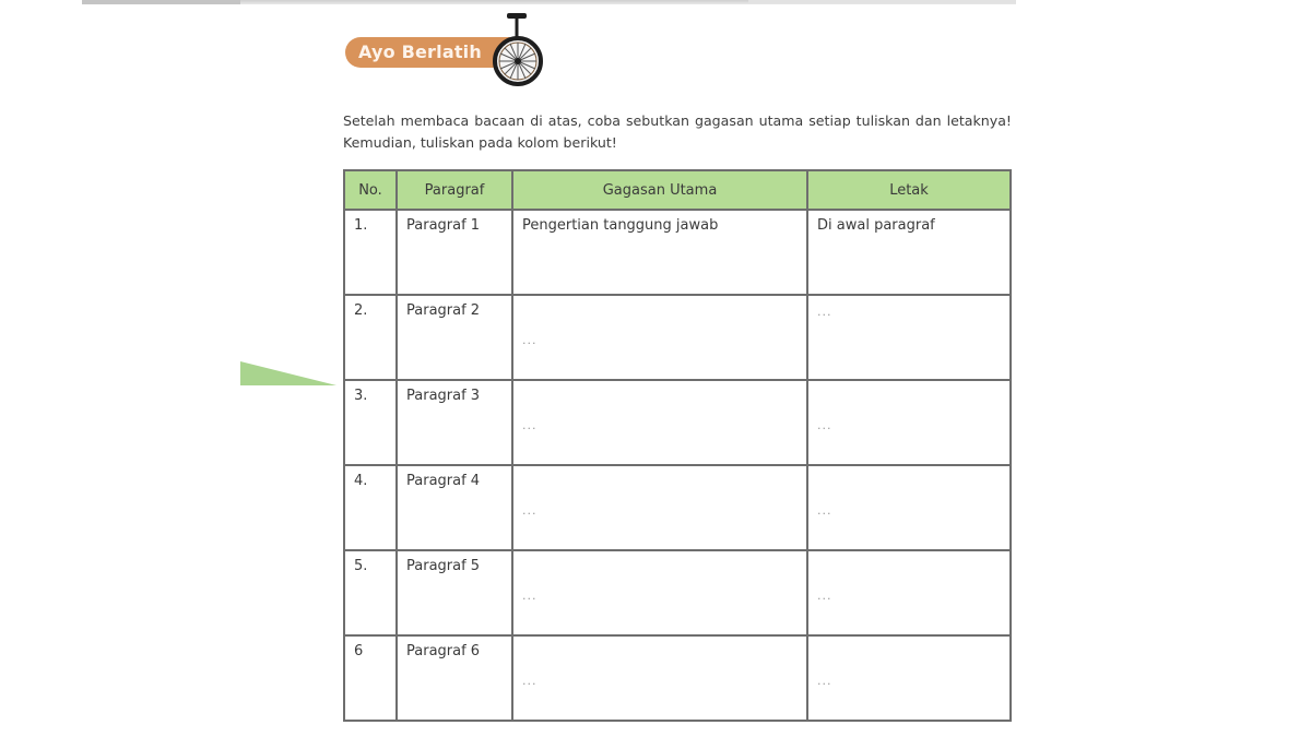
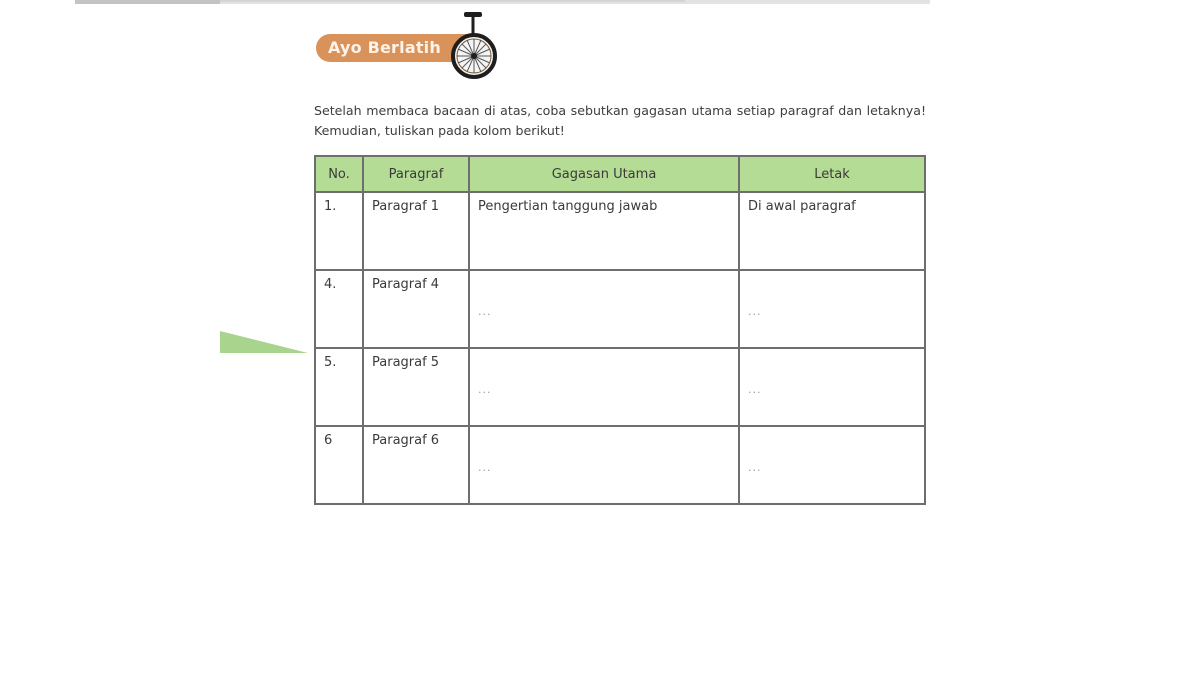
  Ayo Berlatih
- Setelah membaca bacaan di atas, coba sebutkan gagasan utama setiap tuliskan dan letaknya! Kemudian, tuliskan pada kolom berikut!
+ Setelah membaca bacaan di atas, coba sebutkan gagasan utama setiap paragraf dan letaknya! Kemudian, tuliskan pada kolom berikut!
  No.	Paragraf	Gagasan Utama	Letak
  1.	Paragraf 1	Pengertian tanggung jawab	Di awal paragraf
- 2.	Paragraf 2	...	...
- 3.	Paragraf 3	...	...
  4.	Paragraf 4	...	...
  5.	Paragraf 5	...	...
  6	Paragraf 6	...	...
